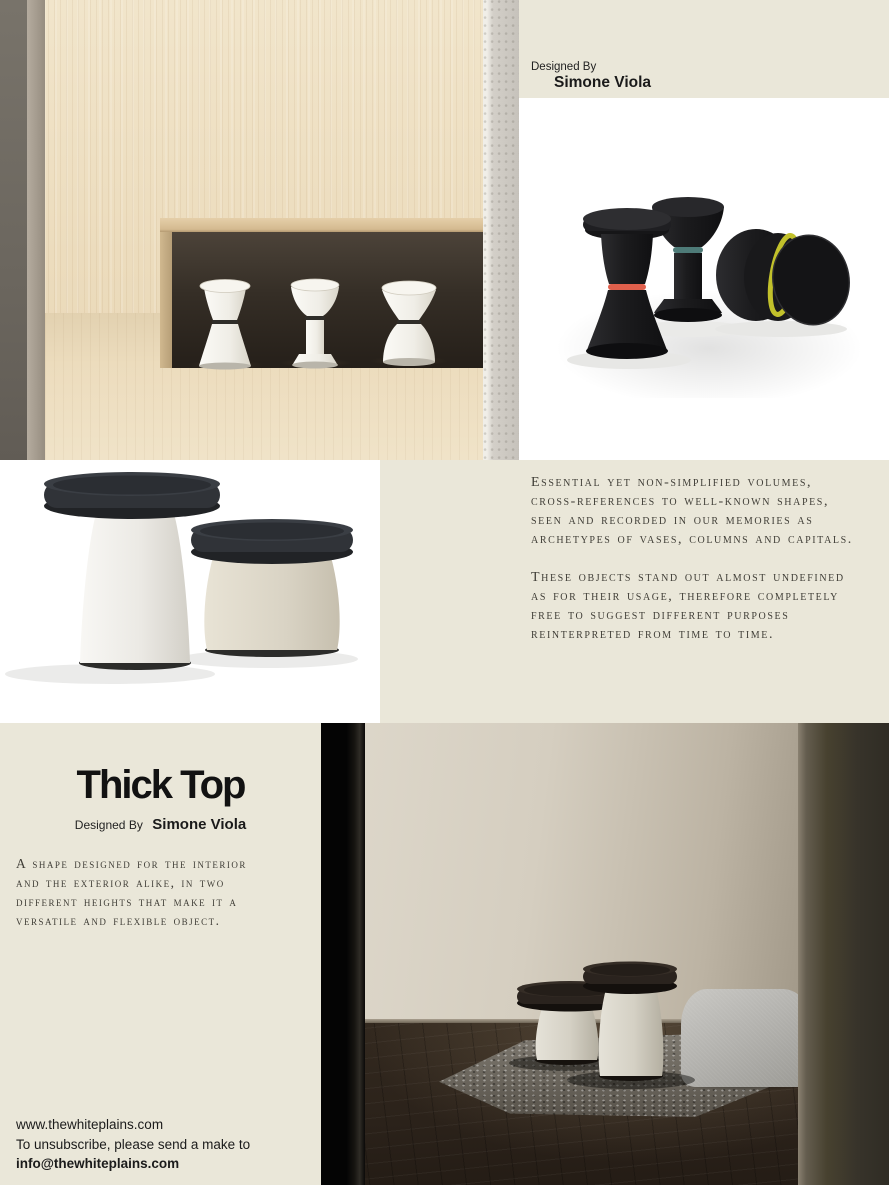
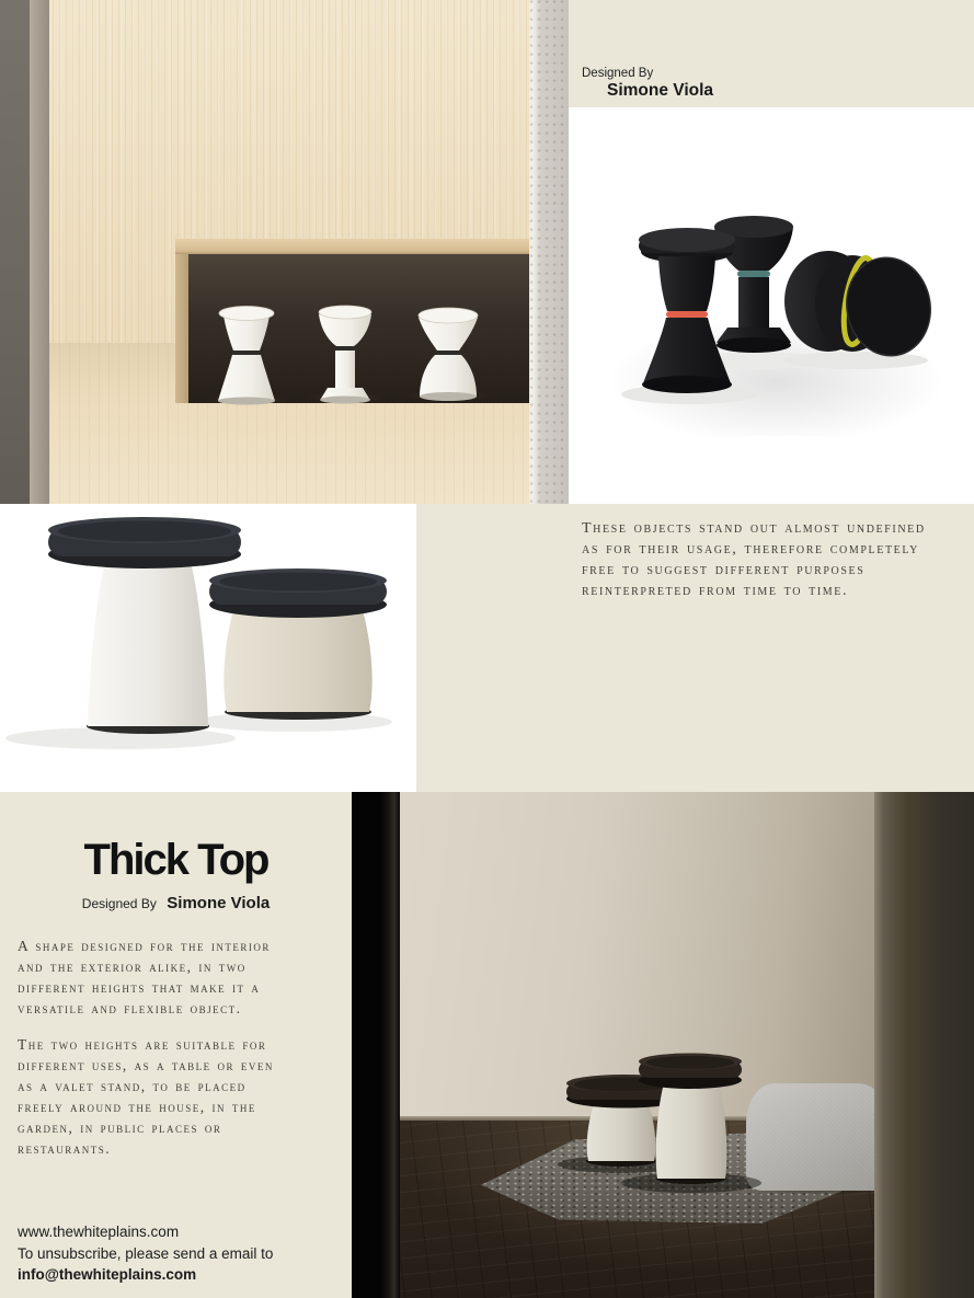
  Designed By
  Simone Viola
- Essential yet non-simplified volumes,
- cross-references to well-known shapes,
- seen and recorded in our memories as
- archetypes of vases, columns and capitals.
  These objects stand out almost undefined
  as for their usage, therefore completely
  free to suggest different purposes
  reinterpreted from time to time.
  Thick Top
  Designed By Simone Viola
  A shape designed for the interior
  and the exterior alike, in two
  different heights that make it a
  versatile and flexible object.
+ The two heights are suitable for
+ different uses, as a table or even
+ as a valet stand, to be placed
+ freely around the house, in the
+ garden, in public places or
+ restaurants.
  www.thewhiteplains.com
- To unsubscribe, please send a make to
+ To unsubscribe, please send a email to
  info@thewhiteplains.com
